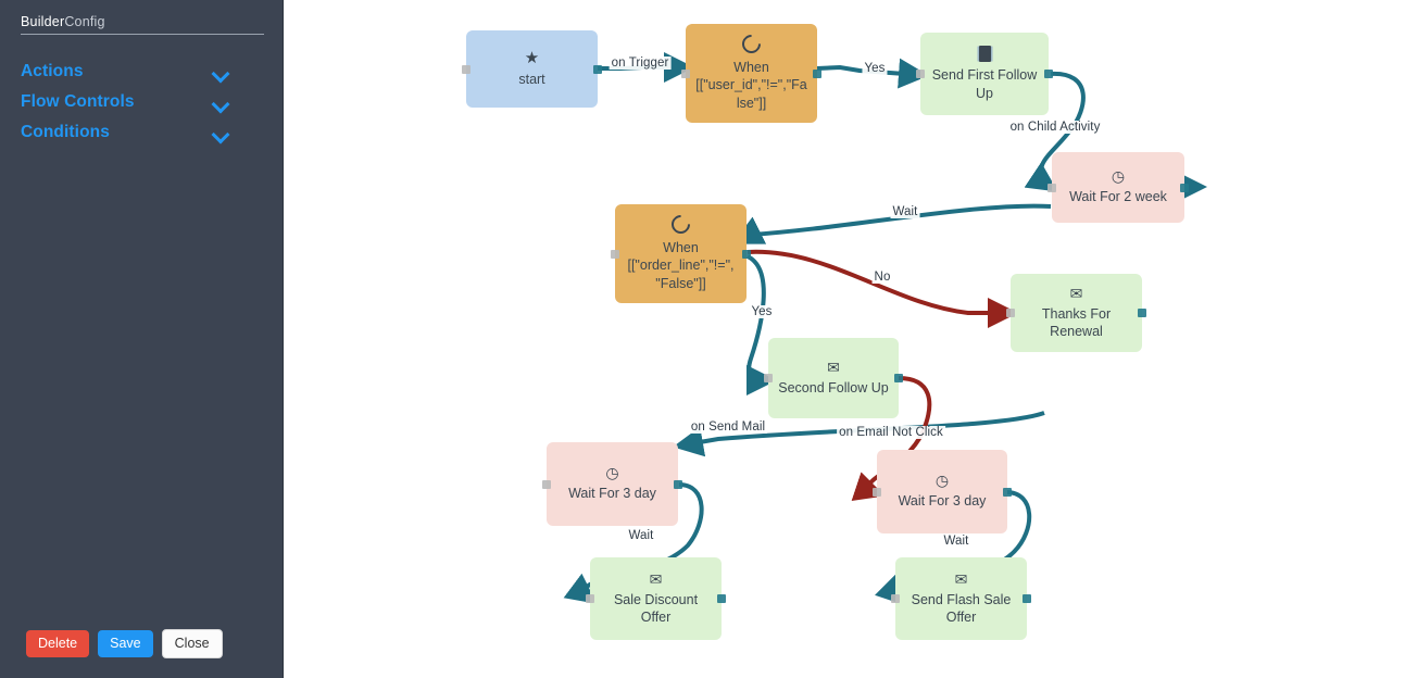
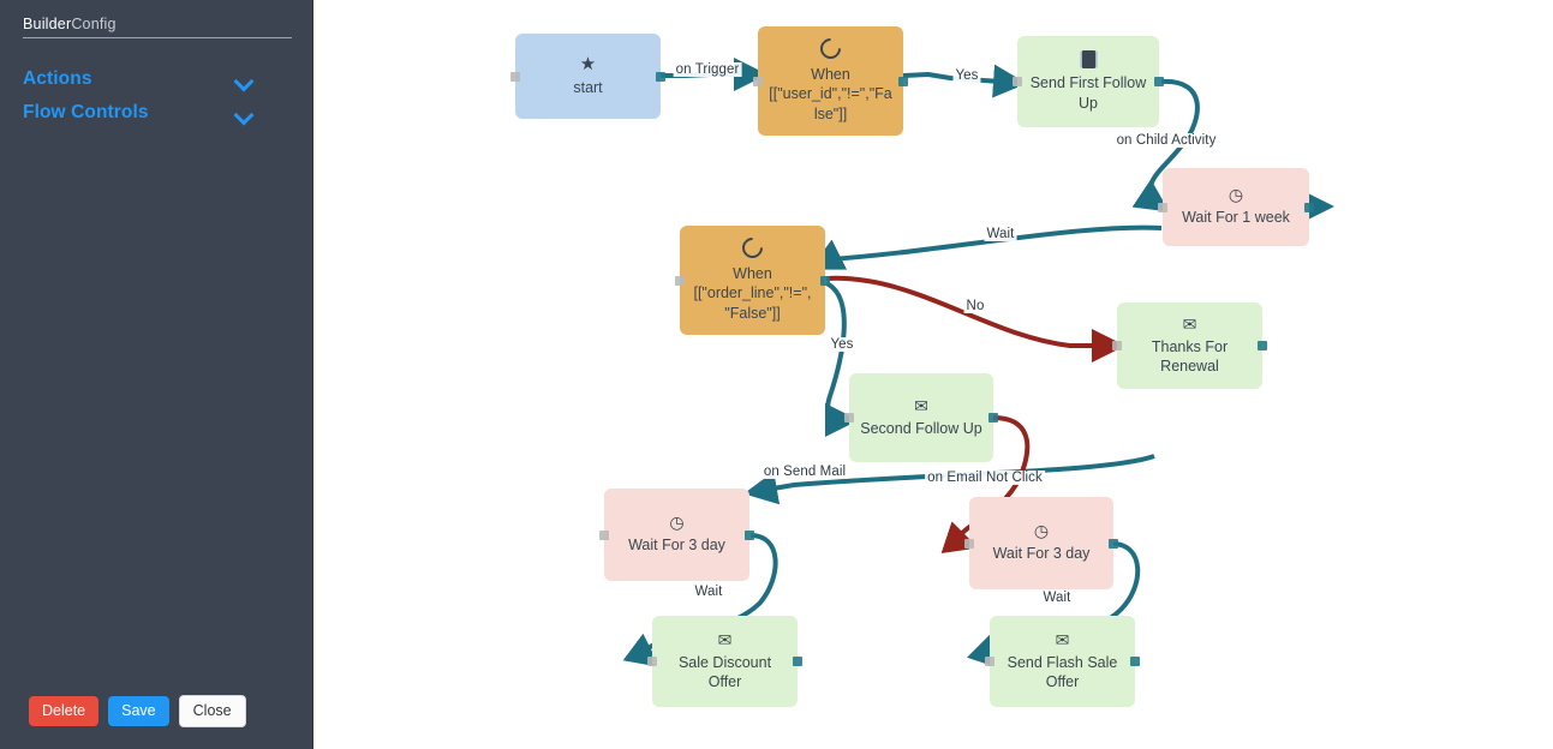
  BuilderConfig
  Actions
  Flow Controls
- Conditions
  Delete
  Save
  Close
  on Trigger
  Yes
  on Child Activity
  Wait
  No
  Yes
  on Send Mail
  on Email Not Click
  Wait
  Wait
  ★
  start
  When
  [["user_id","!=","Fa
  lse"]]
  Send First Follow
  Up
  ◷
- Wait For 2 week
+ Wait For 1 week
  When
  [["order_line","!=",
  "False"]]
  ✉
  Thanks For
  Renewal
  ✉
  Second Follow Up
  ◷
  Wait For 3 day
  ◷
  Wait For 3 day
  ✉
  Sale Discount
  Offer
  ✉
  Send Flash Sale
  Offer
